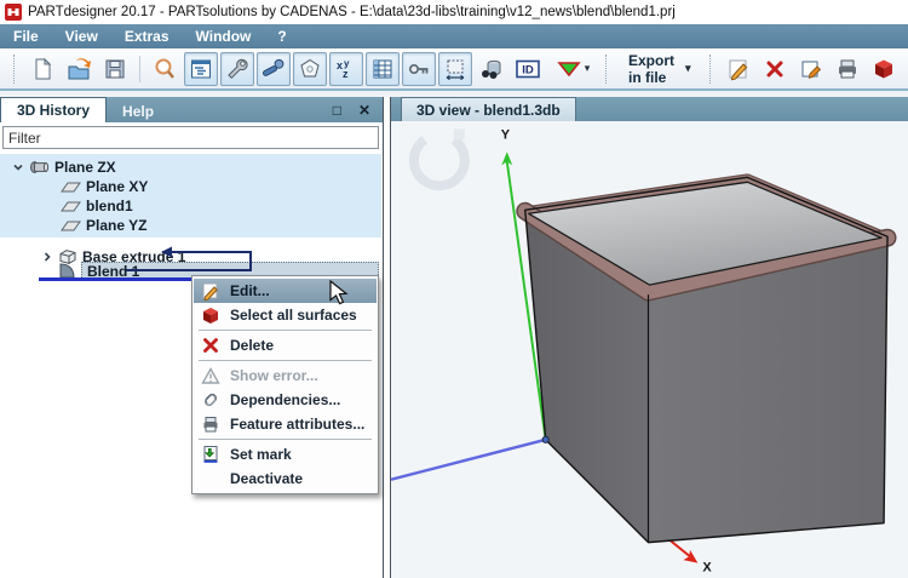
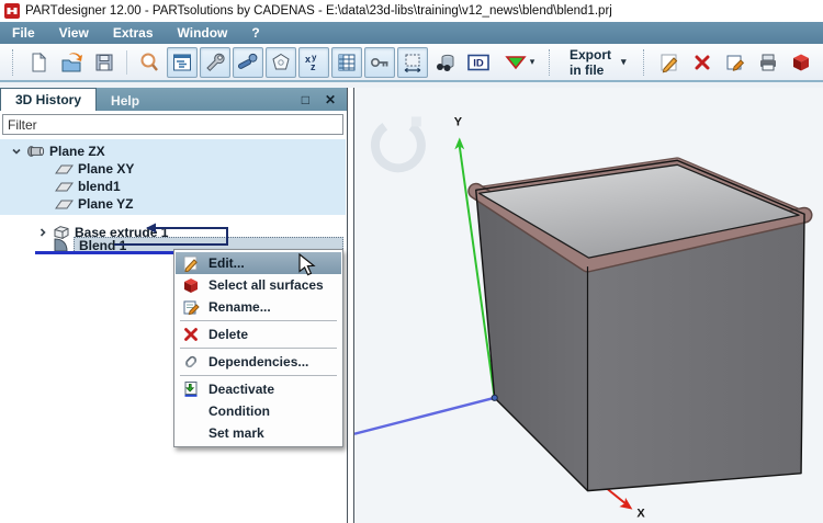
- PARTdesigner 20.17 - PARTsolutions by CADENAS - E:\data\23d-libs\training\v12_news\blend\blend1.prj
+ PARTdesigner 12.00 - PARTsolutions by CADENAS - E:\data\23d-libs\training\v12_news\blend\blend1.prj
  File
  View
  Extras
  Window
  ?
  x
  y
  z
  ID
  ▾
  Export in file
  ▾
  3D History
  Help
  □
  ✕
  Filter
  Plane ZX
  Plane XY
  blend1
  Plane YZ
  Base extrude 1
  Blend
  Edit...
  Select all surfaces
+ Rename...
  Delete
- Show error...
  Dependencies...
- Feature attributes...
- Set mark
+ Deactivate
+ Condition
- Deactivate
+ Set mark
- 3D view - blend1.3db
  Y
  X
